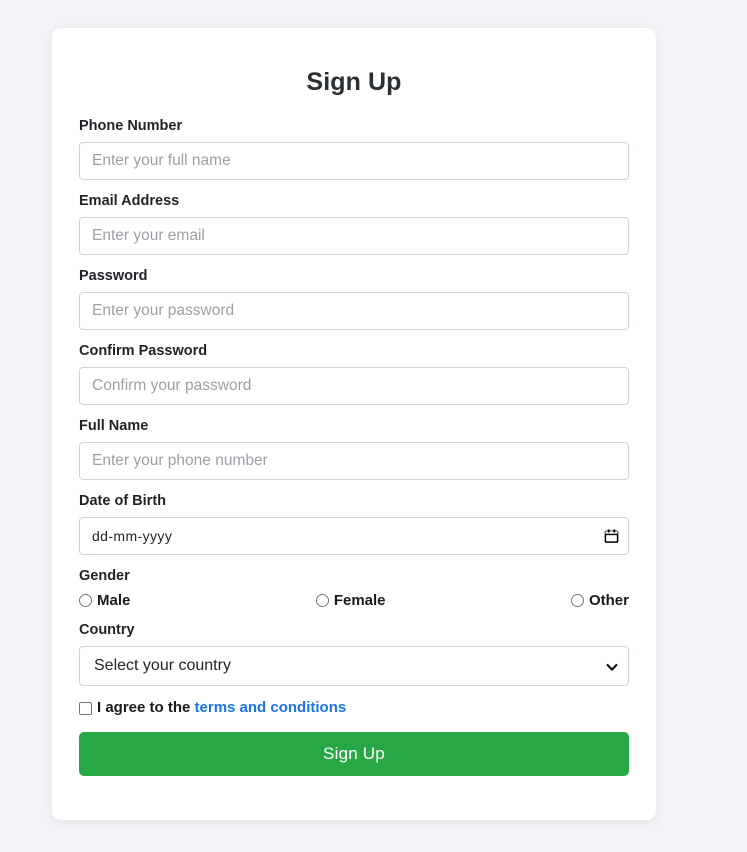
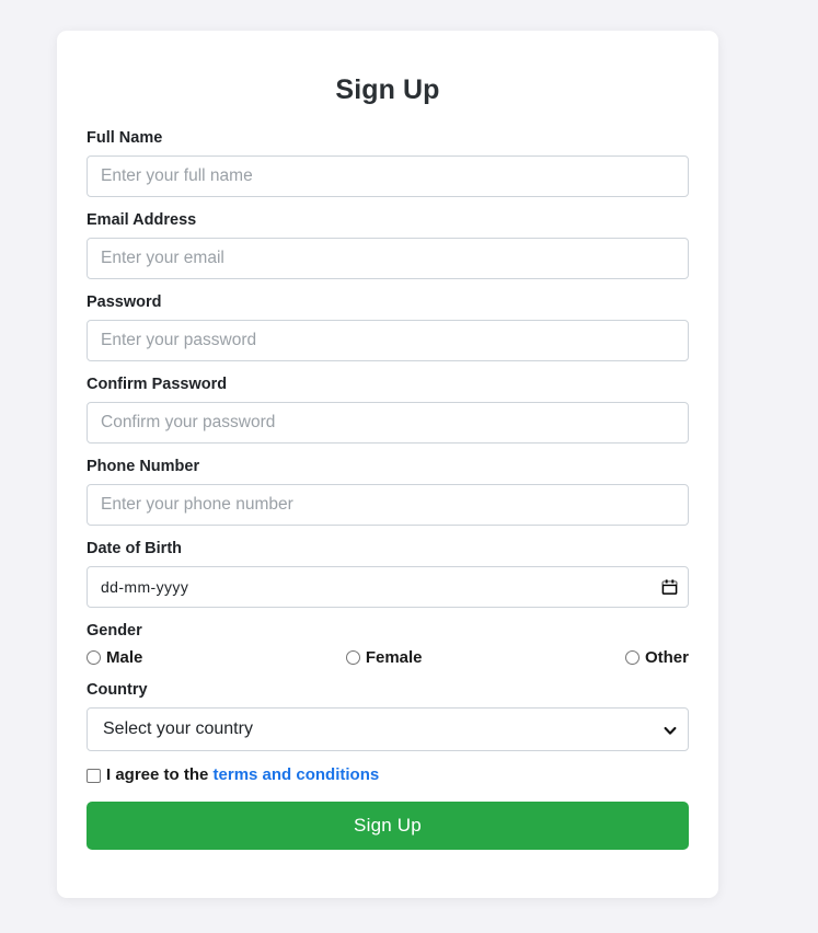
  Sign Up
- Phone Number
+ Full Name
  Enter your full name
  Email Address
  Enter your email
  Password
  Enter your password
  Confirm Password
  Confirm your password
- Full Name
+ Phone Number
  Enter your phone number
  Date of Birth
  dd-mm-yyyy
  Gender
  Male
  Female
  Other
  Country
  Select your country
  I agree to the terms and conditions
  Sign Up
